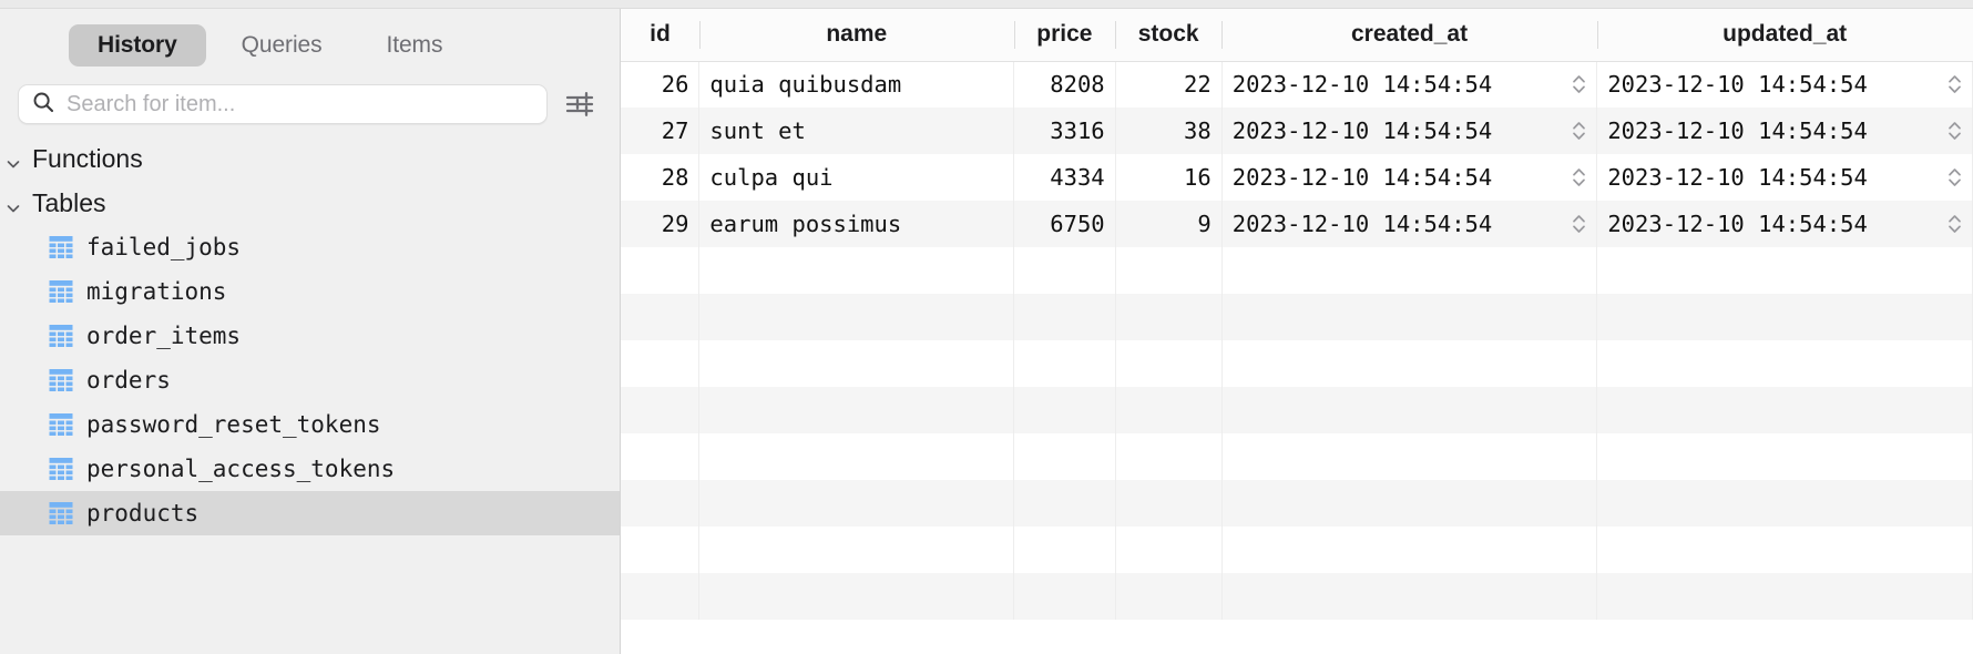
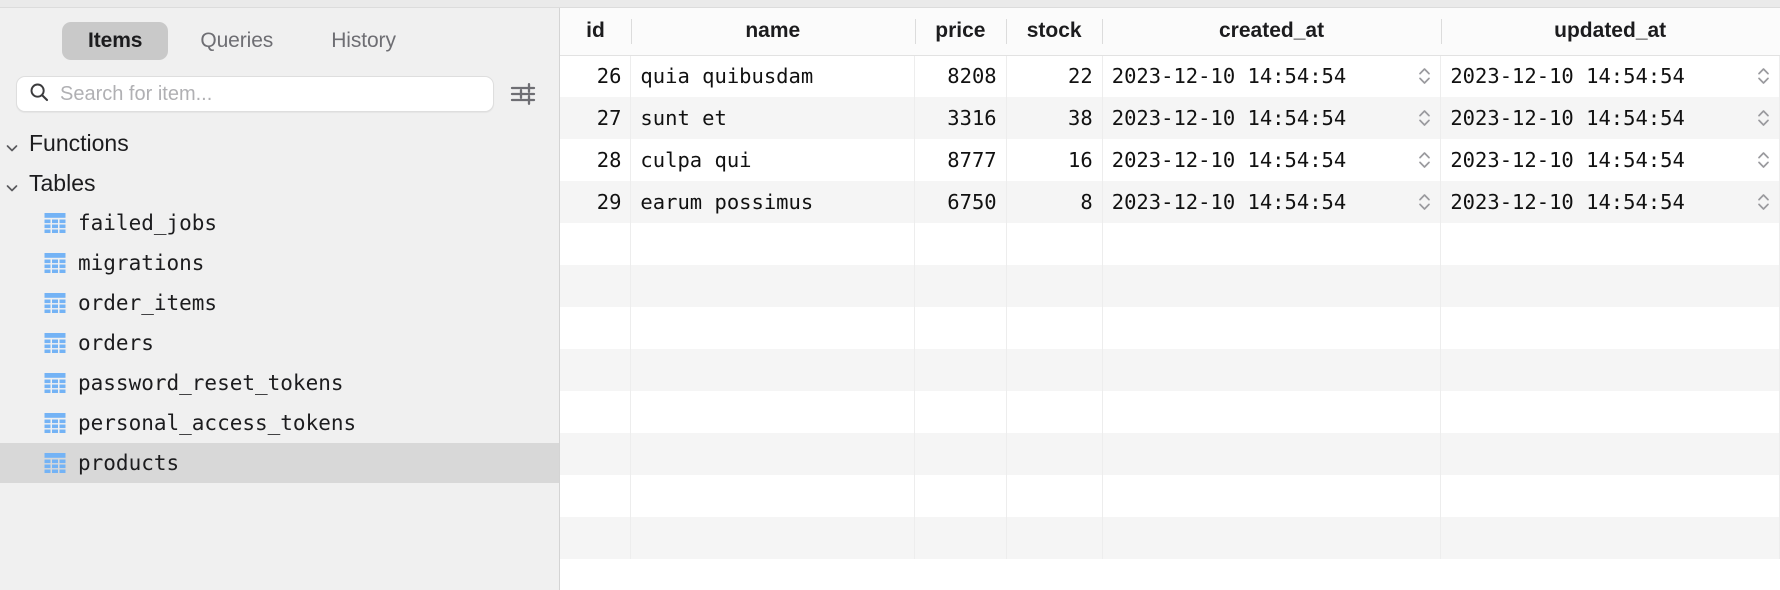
- History
+ Items
  Queries
- Items
+ History
  Search for item...
  Functions
  Tables
  failed_jobs
  migrations
  order_items
  orders
  password_reset_tokens
  personal_access_tokens
  products
  id	name	price	stock	created_at	updated_at
  26	quia quibusdam	8208	22	2023-12-10 14:54:54	2023-12-10 14:54:54
  27	sunt et	3316	38	2023-12-10 14:54:54	2023-12-10 14:54:54
- 28	culpa qui	4334	16	2023-12-10 14:54:54	2023-12-10 14:54:54
+ 28	culpa qui	8777	16	2023-12-10 14:54:54	2023-12-10 14:54:54
- 29	earum possimus	6750	9	2023-12-10 14:54:54	2023-12-10 14:54:54
+ 29	earum possimus	6750	8	2023-12-10 14:54:54	2023-12-10 14:54:54
